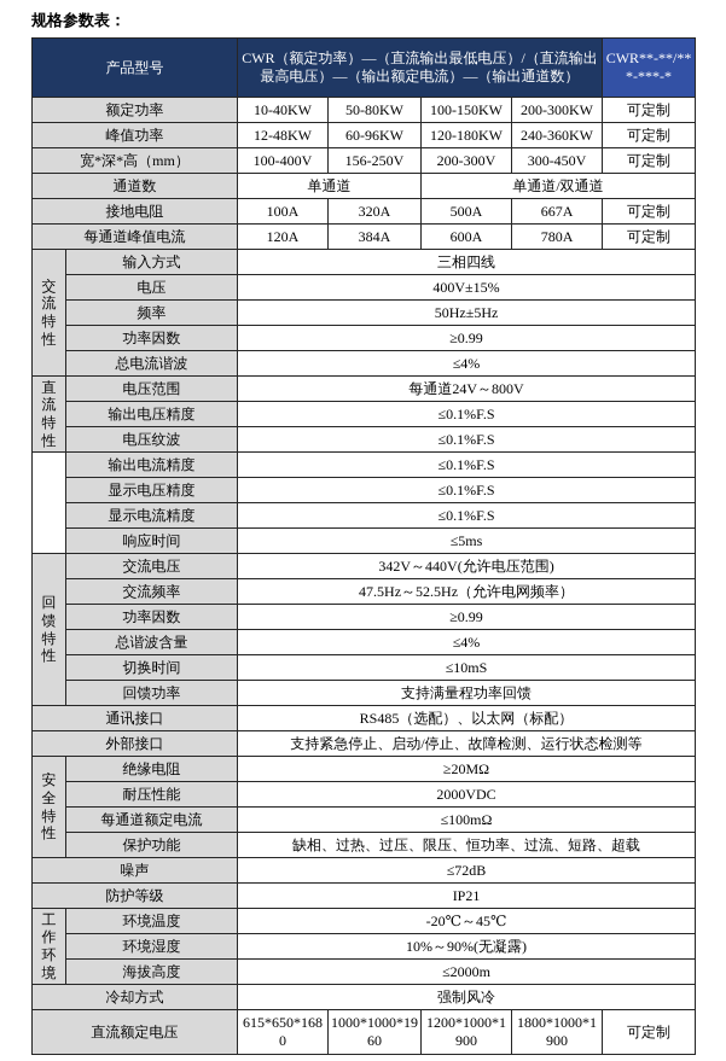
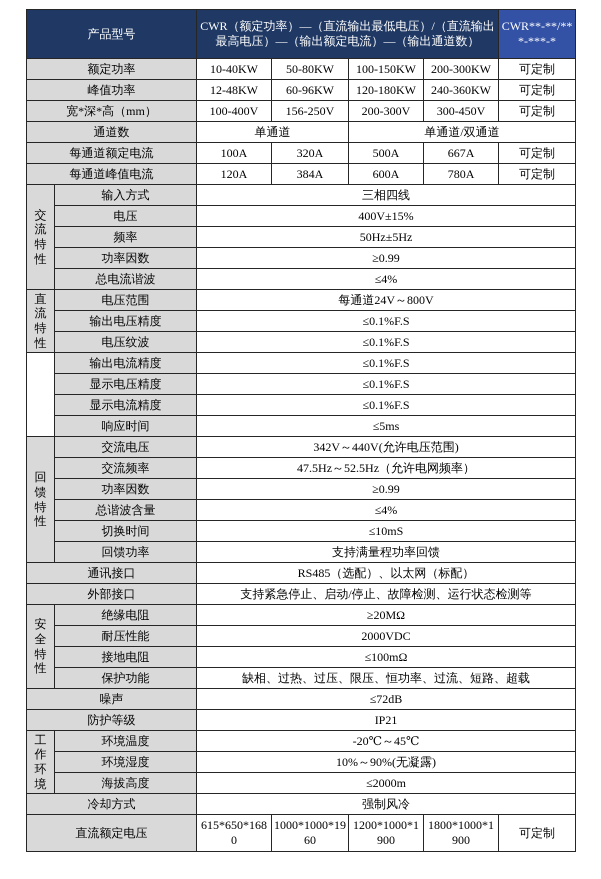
- 规格参数表：
  产品型号	CWR（额定功率）—（直流输出最低电压）/（直流输出最高电压）—（输出额定电流）—（输出通道数）	CWR**-**/***-***-*
  额定功率	10-40KW	50-80KW	100-150KW	200-300KW	可定制
  峰值功率	12-48KW	60-96KW	120-180KW	240-360KW	可定制
  宽*深*高（mm）	100-400V	156-250V	200-300V	300-450V	可定制
  通道数	单通道	单通道/双通道
- 接地电阻	100A	320A	500A	667A	可定制
+ 每通道额定电流	100A	320A	500A	667A	可定制
  每通道峰值电流	120A	384A	600A	780A	可定制
  交流特性	输入方式	三相四线
  电压	400V±15%
  频率	50Hz±5Hz
  功率因数	≥0.99
  总电流谐波	≤4%
  直流特性	电压范围	每通道24V～800V
  输出电压精度	≤0.1%F.S
  电压纹波	≤0.1%F.S
  	输出电流精度	≤0.1%F.S
  显示电压精度	≤0.1%F.S
  显示电流精度	≤0.1%F.S
  响应时间	≤5ms
  回馈特性	交流电压	342V～440V(允许电压范围)
  交流频率	47.5Hz～52.5Hz（允许电网频率）
  功率因数	≥0.99
  总谐波含量	≤4%
  切换时间	≤10mS
  回馈功率	支持满量程功率回馈
  通讯接口	RS485（选配）、以太网（标配）
  外部接口	支持紧急停止、启动/停止、故障检测、运行状态检测等
  安全特性	绝缘电阻	≥20MΩ
  耐压性能	2000VDC
- 每通道额定电流	≤100mΩ
+ 接地电阻	≤100mΩ
  保护功能	缺相、过热、过压、限压、恒功率、过流、短路、超载
  噪声	≤72dB
  防护等级	IP21
  工作环境	环境温度	-20℃～45℃
  环境湿度	10%～90%(无凝露)
  海拔高度	≤2000m
  冷却方式	强制风冷
  直流额定电压	615*650*1680	1000*1000*1960	1200*1000*1900	1800*1000*1900	可定制
